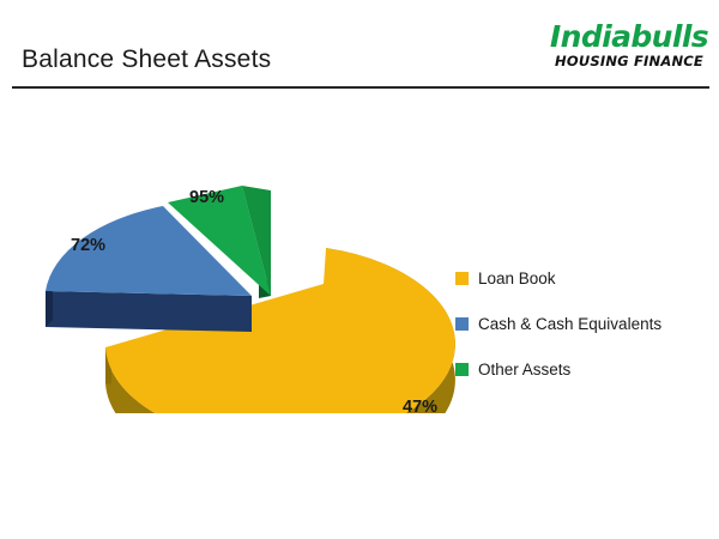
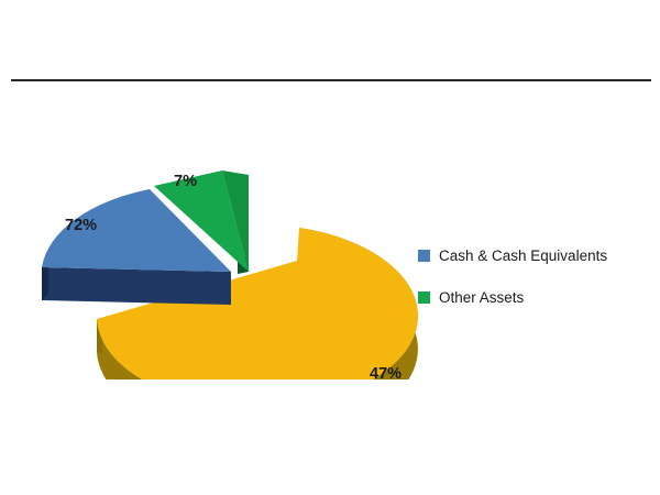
- Balance Sheet Assets
- Indiabulls
- HOUSING FINANCE
  47%
  72%
- 95%
+ 7%
- Loan Book
  Cash & Cash Equivalents
  Other Assets
